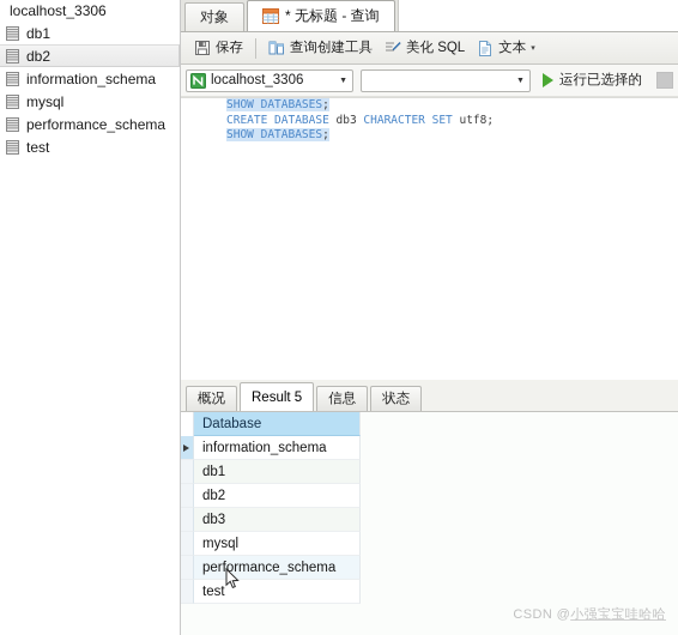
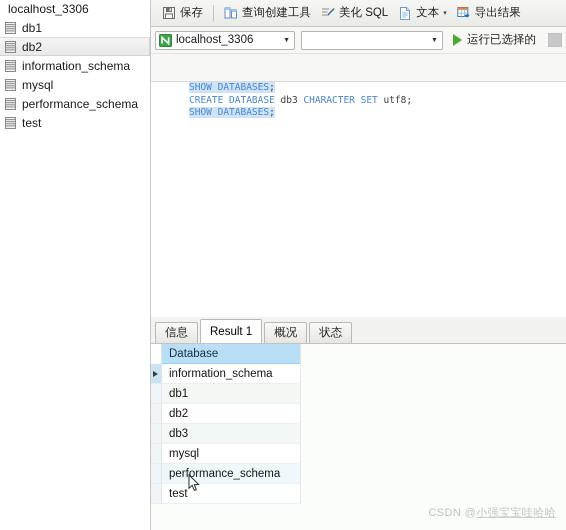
  localhost_3306
  db1
  db2
  information_schema
  mysql
  performance_schema
  test
- 对象
- * 无标题 - 查询
  保存
  查询创建工具
  美化 SQL
  文本
+ 导出结果
  localhost_3306
  运行已选择的
  SHOW DATABASES;
  CREATE DATABASE db3 CHARACTER SET utf8;
  SHOW DATABASES;
- 概况
+ 信息
- Result 5
+ Result 1
- 信息
+ 概况
  状态
  Database
  information_schema
  db1
  db2
  db3
  mysql
  performance_schema
  test
  CSDN @小强宝宝哇哈哈
